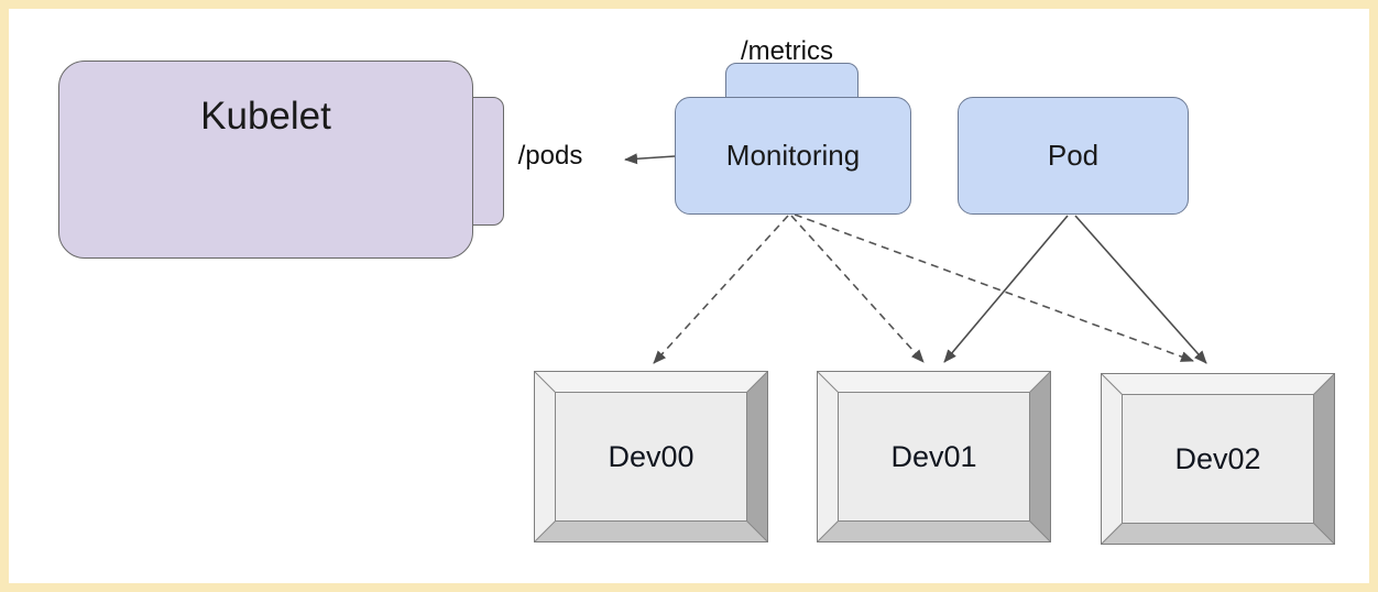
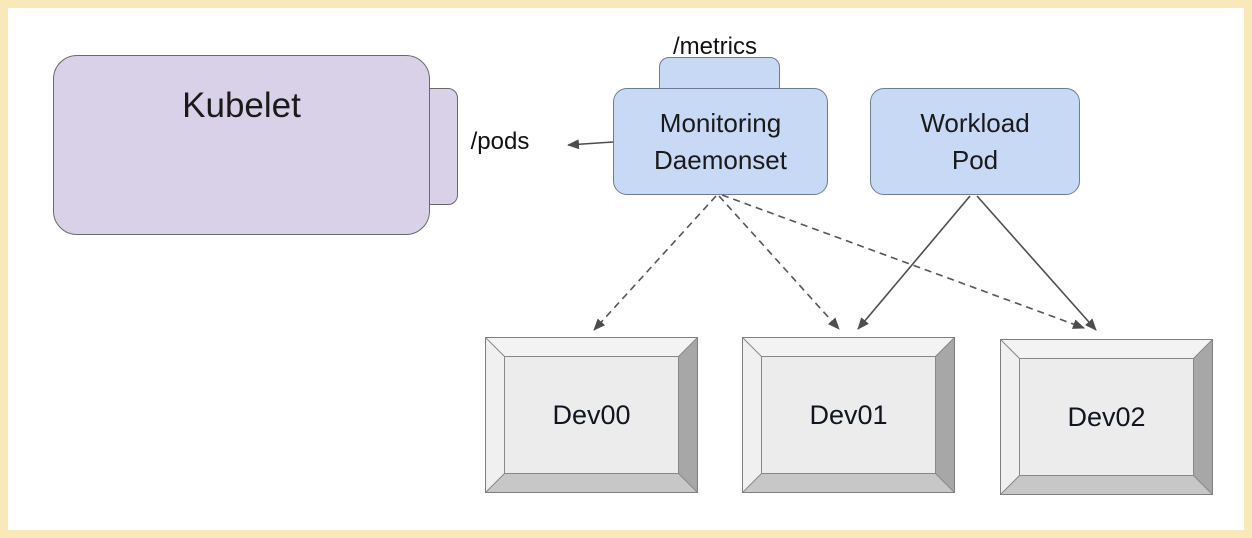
  Kubelet
  /pods
  /metrics
  Monitoring
+ Daemonset
+ Workload
  Pod
  Dev00
  Dev01
  Dev02
